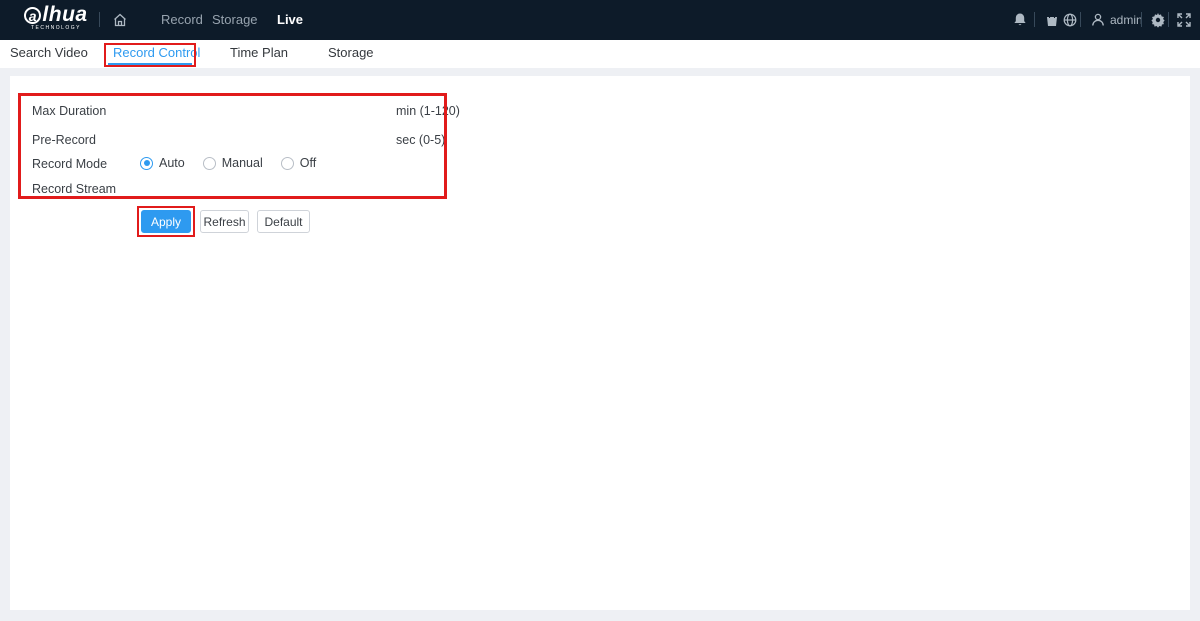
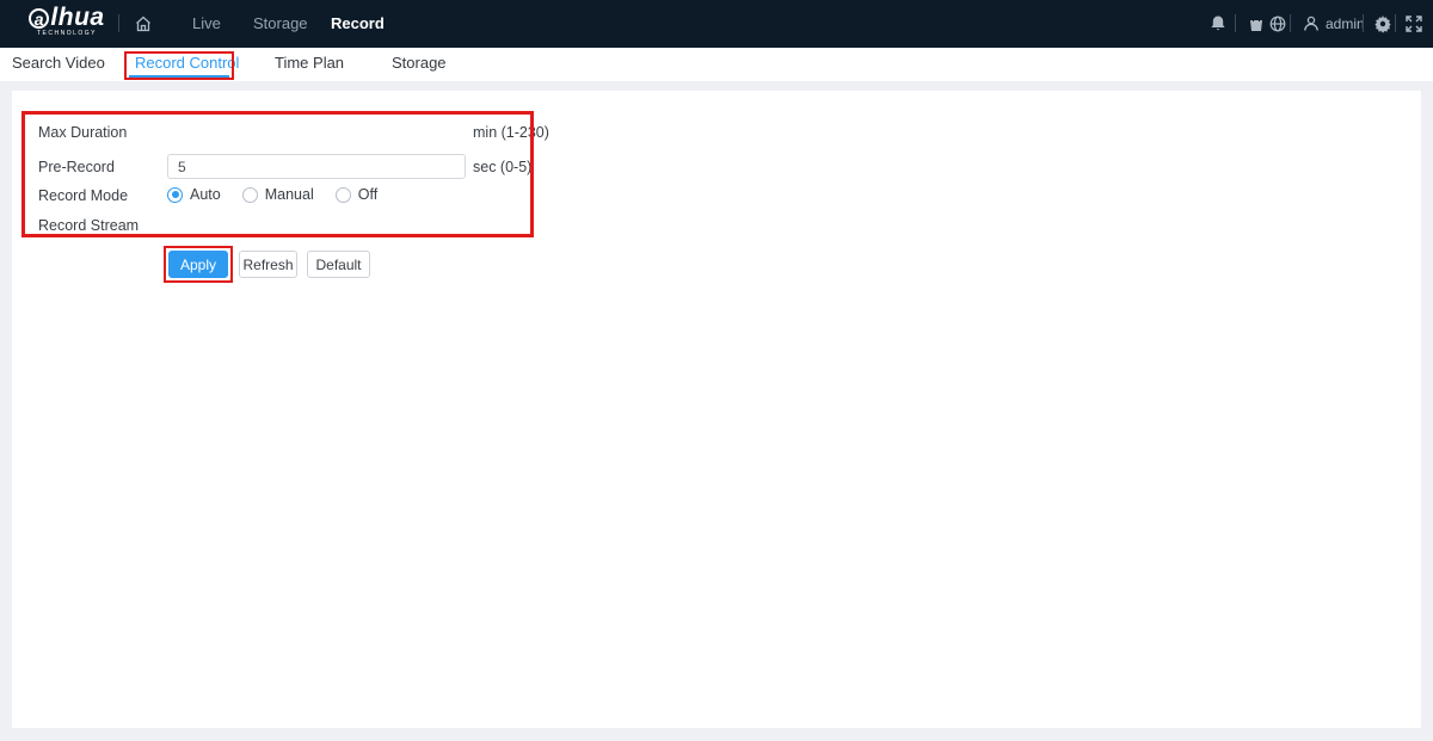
  a lhua
- Record
+ Live
  Storage
- Live
+ Record
  admin
  Search Video
  Record Control
  Time Plan
  Storage
  Max Duration
- min (1-120)
+ min (1-230)
  Pre-Record
+ 5
  sec (0-5)
  Record Mode
  Auto
  Manual
  Off
  Record Stream
  Apply
  Refresh
  Default
